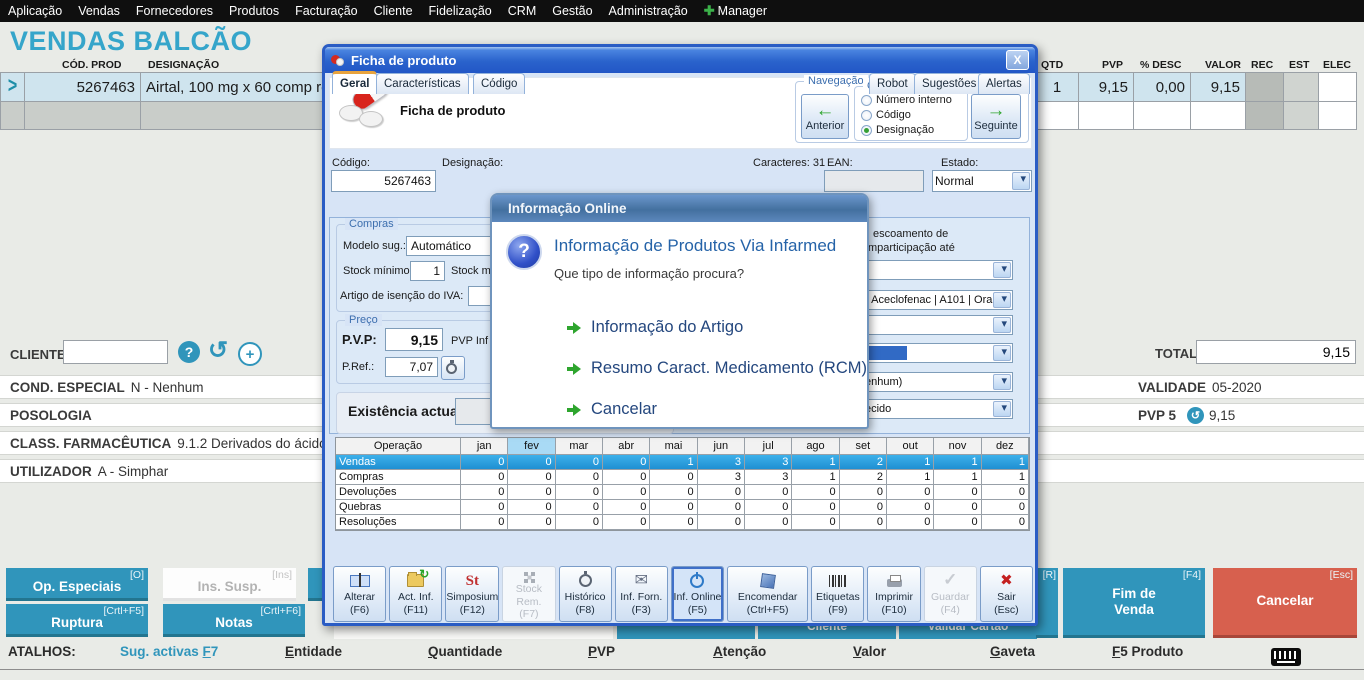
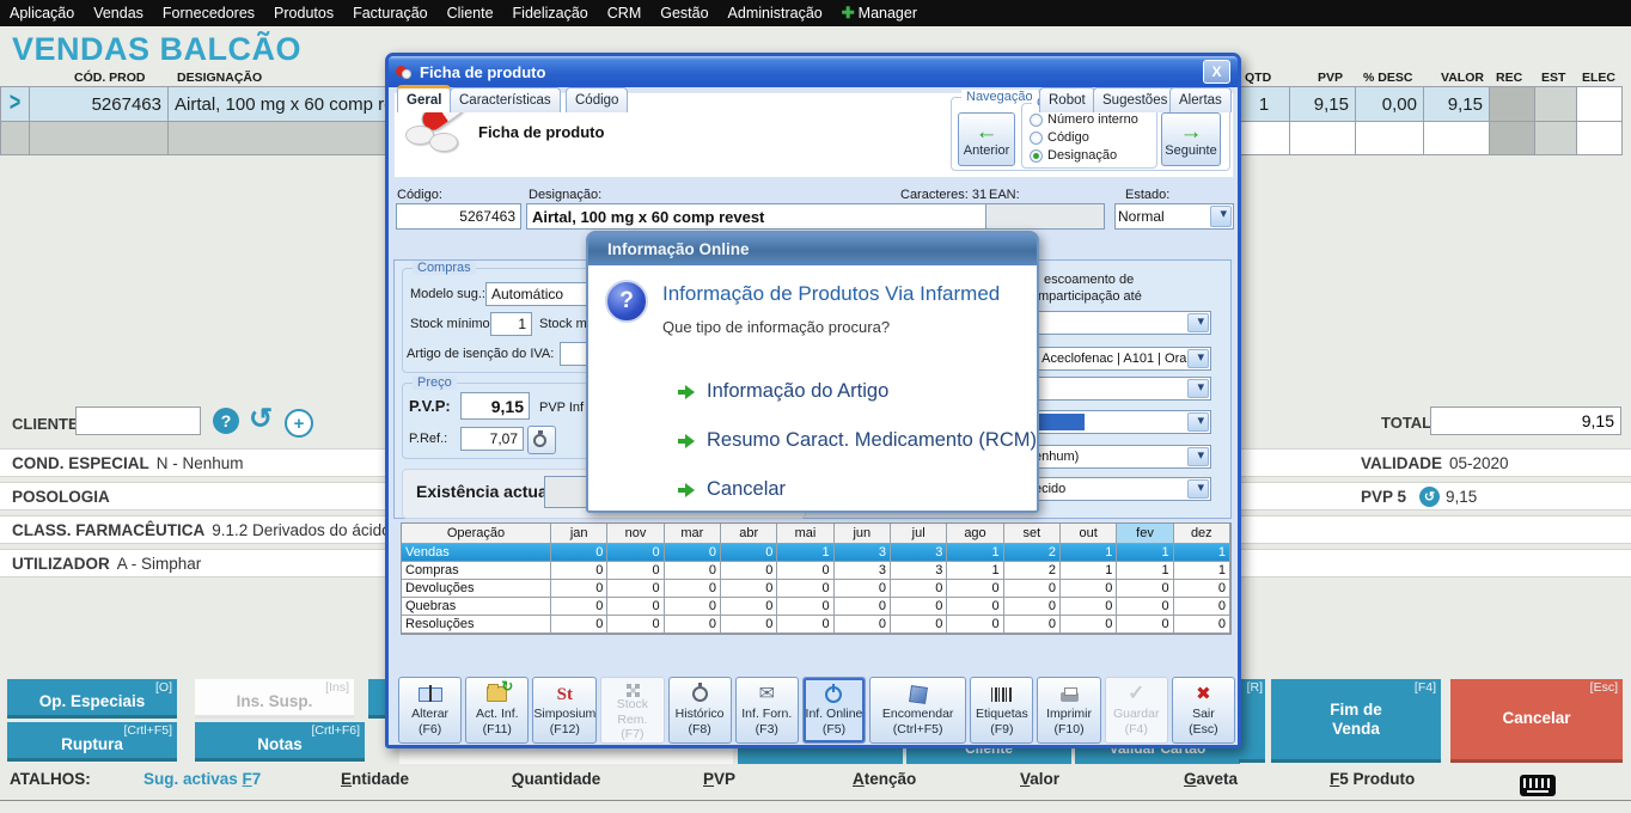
  Aplicação
  Vendas
  Fornecedores
  Produtos
  Facturação
  Cliente
  Fidelização
  CRM
  Gestão
  Administração
  ✚ Manager
  VENDAS BALCÃO
  CÓD. PROD
  DESIGNAÇÃO
  QTD
  PVP
  % DESC
  VALOR
  REC
  EST
  ELEC
  >
  5267463
  Airtal, 100 mg x 60 comp r
  1
  9,15
  0,00
  9,15
  CLIENTE
  ?
  ↺
  +
  TOTAL
  9,15
  COND. ESPECIAL
  N - Nenhum
  VALIDADE 05-2020
  POSOLOGIA
  PVP 5
  ↺
  9,15
  CLASS. FARMACÊUTICA
  9.1.2 Derivados do ácid
  UTILIZADOR
  A - Simphar
  [O]
  Op. Especiais
  [Ins]
  Ins. Susp.
  [Crtl+F5]
  Ruptura
  [Crtl+F6]
  Notas
  Cliente
  Validar Cartão
  [R]
  [F4]
  Fim de
  Venda
  [Esc]
  Cancelar
  ATALHOS:
  Sug. activas F7
  Entidade
  Quantidade
  PVP
  Atenção
  Valor
  Gaveta
  F5 Produto
  Ficha de produto
  X
  Ficha de produto
  Navegação
  ←
  Anterior
  Número interno
  Código
  Designação
  →
  Seguinte
  Código:
  Designação:
  Caracteres: 31
  EAN:
  Estado:
  5267463
+ Airtal, 100 mg x 60 comp revest
  Normal
  Geral
  Características
  Código
  Robot
  Sugestões
  Alertas
  Compras
  Modelo sug.:
  Automático
  Stock mínimo
  1
  Stock m
  Artigo de isenção do IVA:
  Preço
  P.V.P:
  9,15
  PVP Inf
  P.Ref.:
  7,07
  Existência actua
  escoamento de
  mparticipação até
  Aceclofenac | A101 | Ora
  nhum)
  cido
  Operação
  jan
- fev
+ nov
  mar
  abr
  mai
  jun
  jul
  ago
  set
  out
- nov
+ fev
  dez
  Vendas
  0
  0
  0
  0
  1
  3
  3
  1
  2
  1
  1
  1
  Compras
  0
  0
  0
  0
  0
  3
  3
  1
  2
  1
  1
  1
  Devoluções
  0
  0
  0
  0
  0
  0
  0
  0
  0
  0
  0
  0
  Quebras
  0
  0
  0
  0
  0
  0
  0
  0
  0
  0
  0
  0
  Resoluções
  0
  0
  0
  0
  0
  0
  0
  0
  0
  0
  0
  0
  Alterar
  (F6)
  Act. Inf.
  (F11)
  Simposium
  (F12)
  Stock Rem.
  (F7)
  Histórico
  (F8)
  Inf. Forn.
  (F3)
  Inf. Online
  (F5)
  Encomendar
  (Ctrl+F5)
  Etiquetas
  (F9)
  Imprimir
  (F10)
  Guardar
  (F4)
  Sair
  (Esc)
  Informação Online
  ?
  Informação de Produtos Via Infarmed
  Que tipo de informação procura?
  Informação do Artigo
  Resumo Caract. Medicamento (RCM)
  Cancelar
